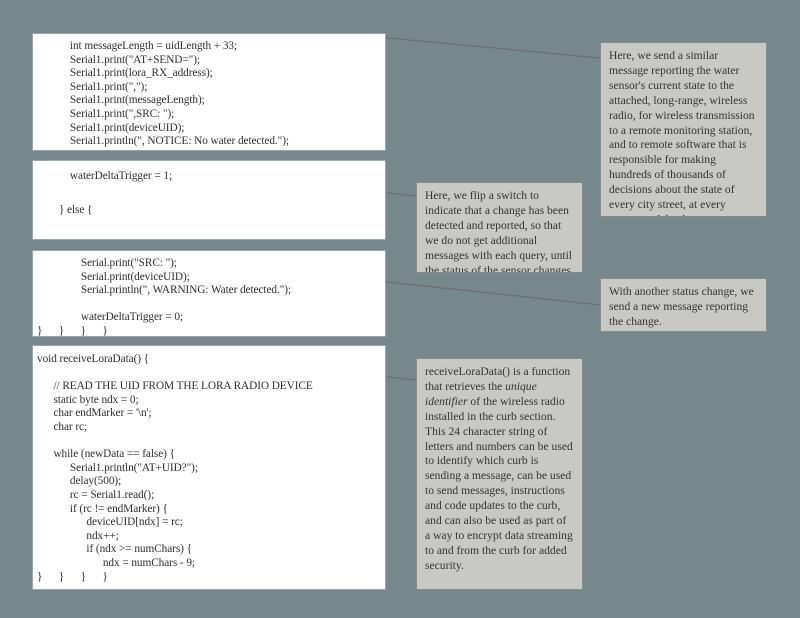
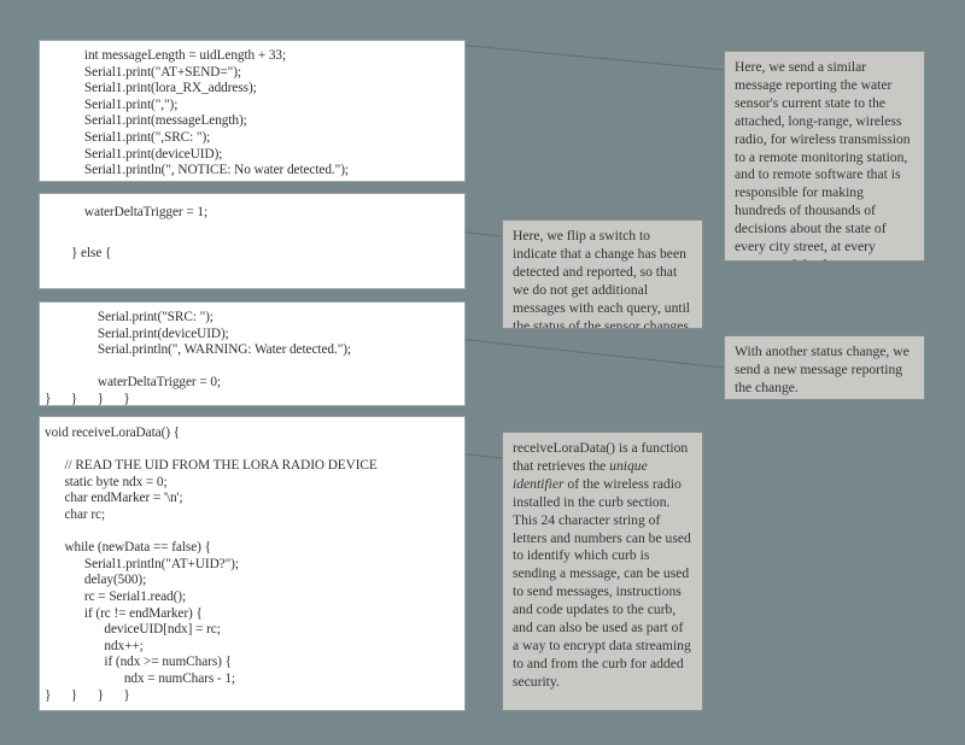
  int messageLength = uidLength + 33;
  Serial1.print("AT+SEND=");
  Serial1.print(lora_RX_address);
  Serial1.print(",");
  Serial1.print(messageLength);
  Serial1.print(",SRC: ");
  Serial1.print(deviceUID);
  Serial1.println(", NOTICE: No water detected.");
  waterDeltaTrigger = 1;
  } else {
  Serial.print("SRC: ");
  Serial.print(deviceUID);
  Serial.println(", WARNING: Water detected.");
  waterDeltaTrigger = 0;
  } } } }
  void receiveLoraData() {
  // READ THE UID FROM THE LORA RADIO DEVICE
  static byte ndx = 0;
  char endMarker = '\n';
  char rc;
  while (newData == false) {
  Serial1.println("AT+UID?");
  delay(500);
  rc = Serial1.read();
  if (rc != endMarker) {
  deviceUID[ndx] = rc;
  ndx++;
  if (ndx >= numChars) {
- ndx = numChars - 9;
+ ndx = numChars - 1;
  } } } }
  Here, we send a similar message reporting the water sensor's current state to the attached, long-range, wireless radio, for wireless transmission to a remote monitoring station, and to remote software that is responsible for making hundreds of thousands of decisions about the state of every city street, at every
  Here, we flip a switch to indicate that a change has been detected and reported, so that we do not get additional messages with each query, until the status of the sensor changes
  With another status change, we send a new message reporting the change.
  receiveLoraData() is a function that retrieves the unique identifier of the wireless radio installed in the curb section. This 24 character string of letters and numbers can be used to identify which curb is sending a message, can be used to send messages, instructions and code updates to the curb, and can also be used as part of a way to encrypt data streaming to and from the curb for added security.
